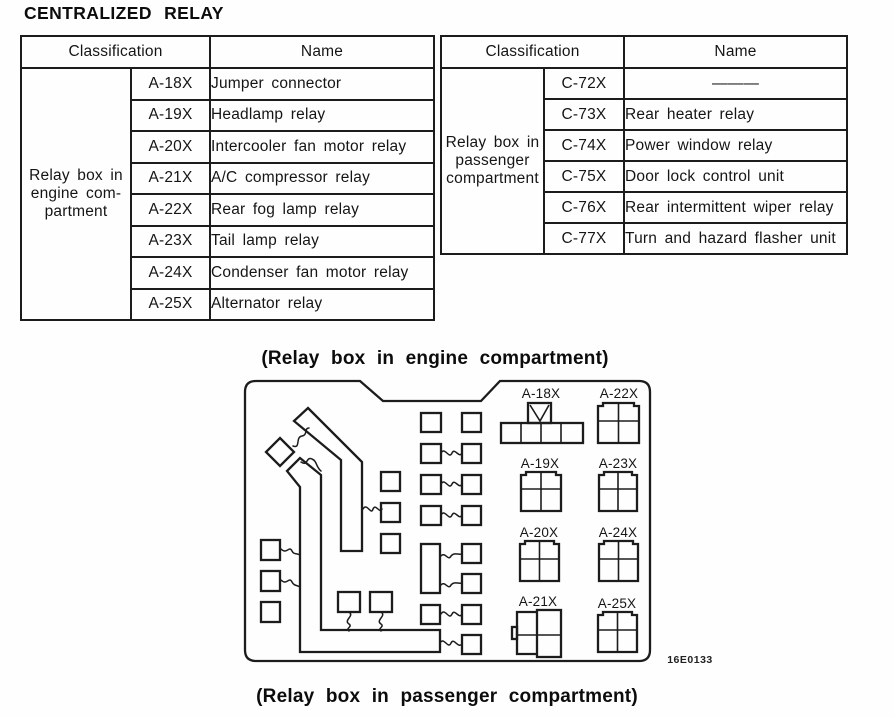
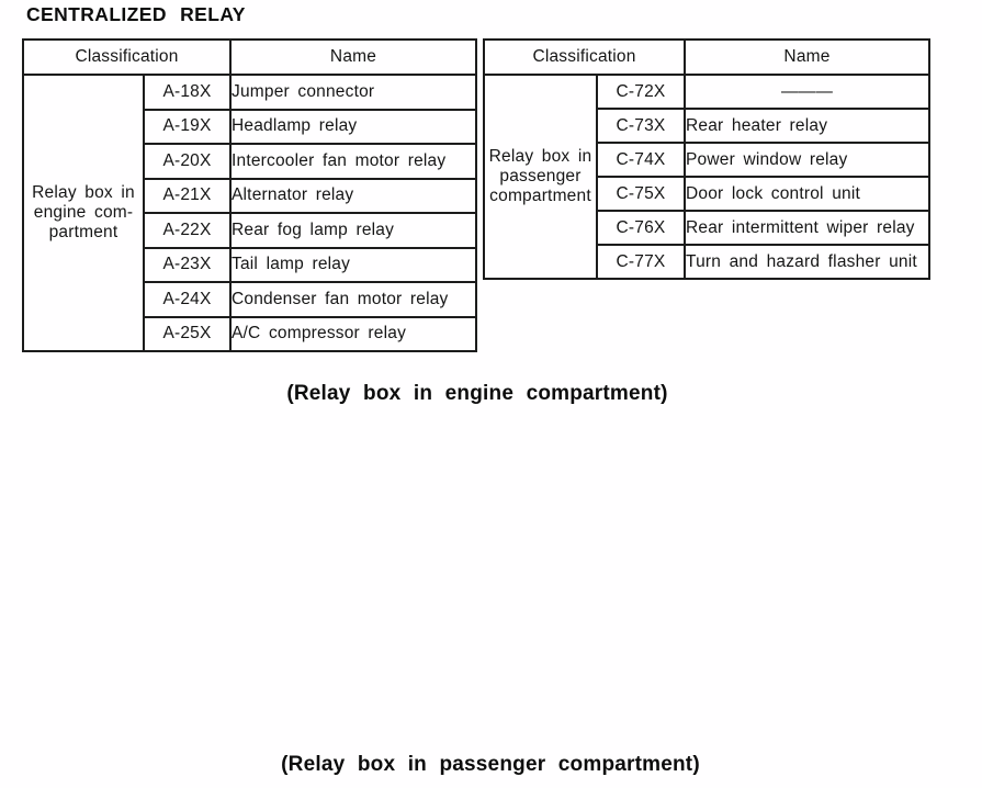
  CENTRALIZED RELAY
  Classification	Name
  Relay box in engine com- partment	A-18X	Jumper connector
  A-19X	Headlamp relay
  A-20X	Intercooler fan motor relay
- A-21X	A/C compressor relay
+ A-21X	Alternator relay
  A-22X	Rear fog lamp relay
  A-23X	Tail lamp relay
  A-24X	Condenser fan motor relay
- A-25X	Alternator relay
+ A-25X	A/C compressor relay
  Classification	Name
  Relay box in passenger compartment	C-72X	———
  C-73X	Rear heater relay
  C-74X	Power window relay
  C-75X	Door lock control unit
  C-76X	Rear intermittent wiper relay
  C-77X	Turn and hazard flasher unit
  (Relay box in engine compartment)
- A-18X
- A-22X
- A-19X
- A-23X
- A-20X
- A-24X
- A-21X
- A-25X
- 16E0133
  (Relay box in passenger compartment)
